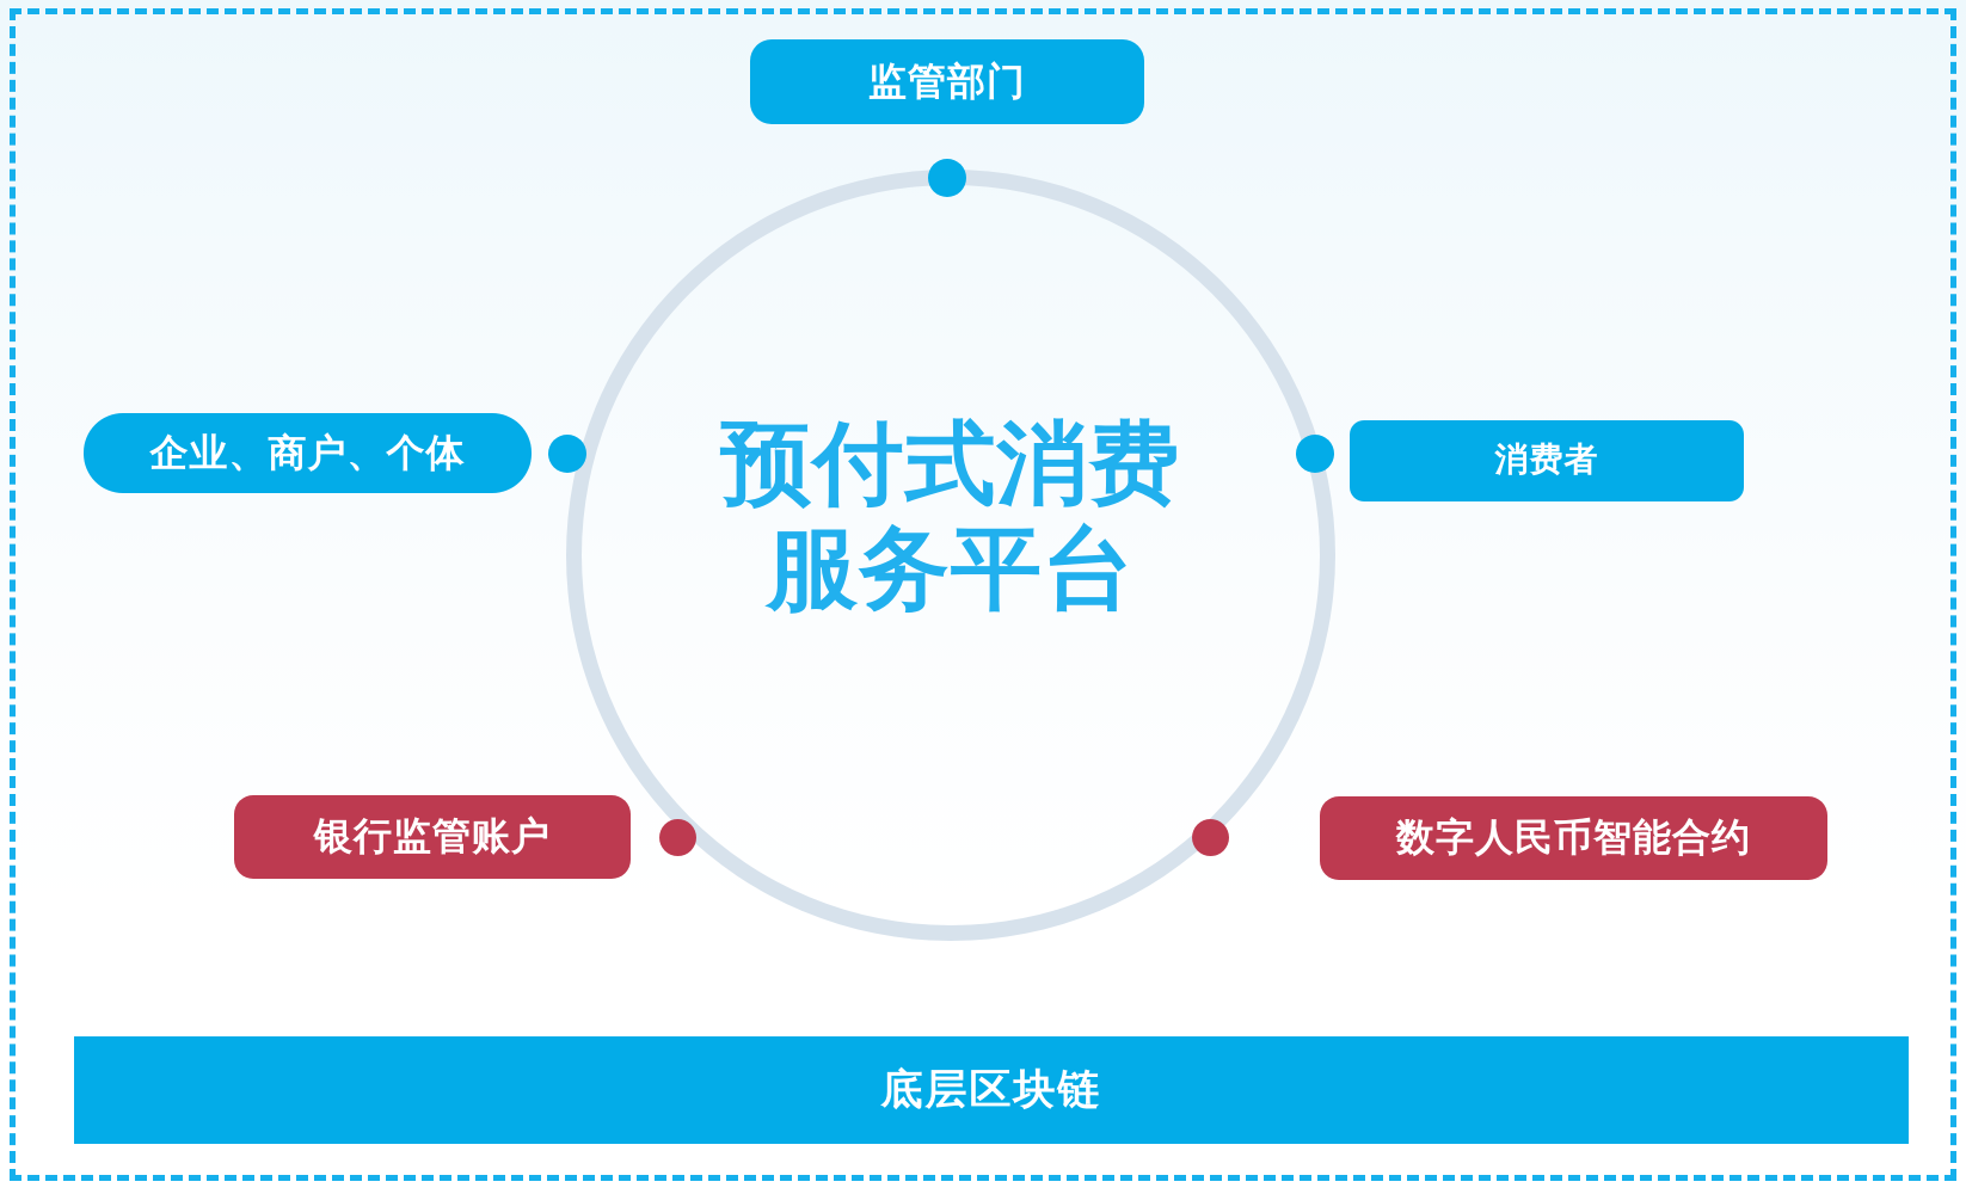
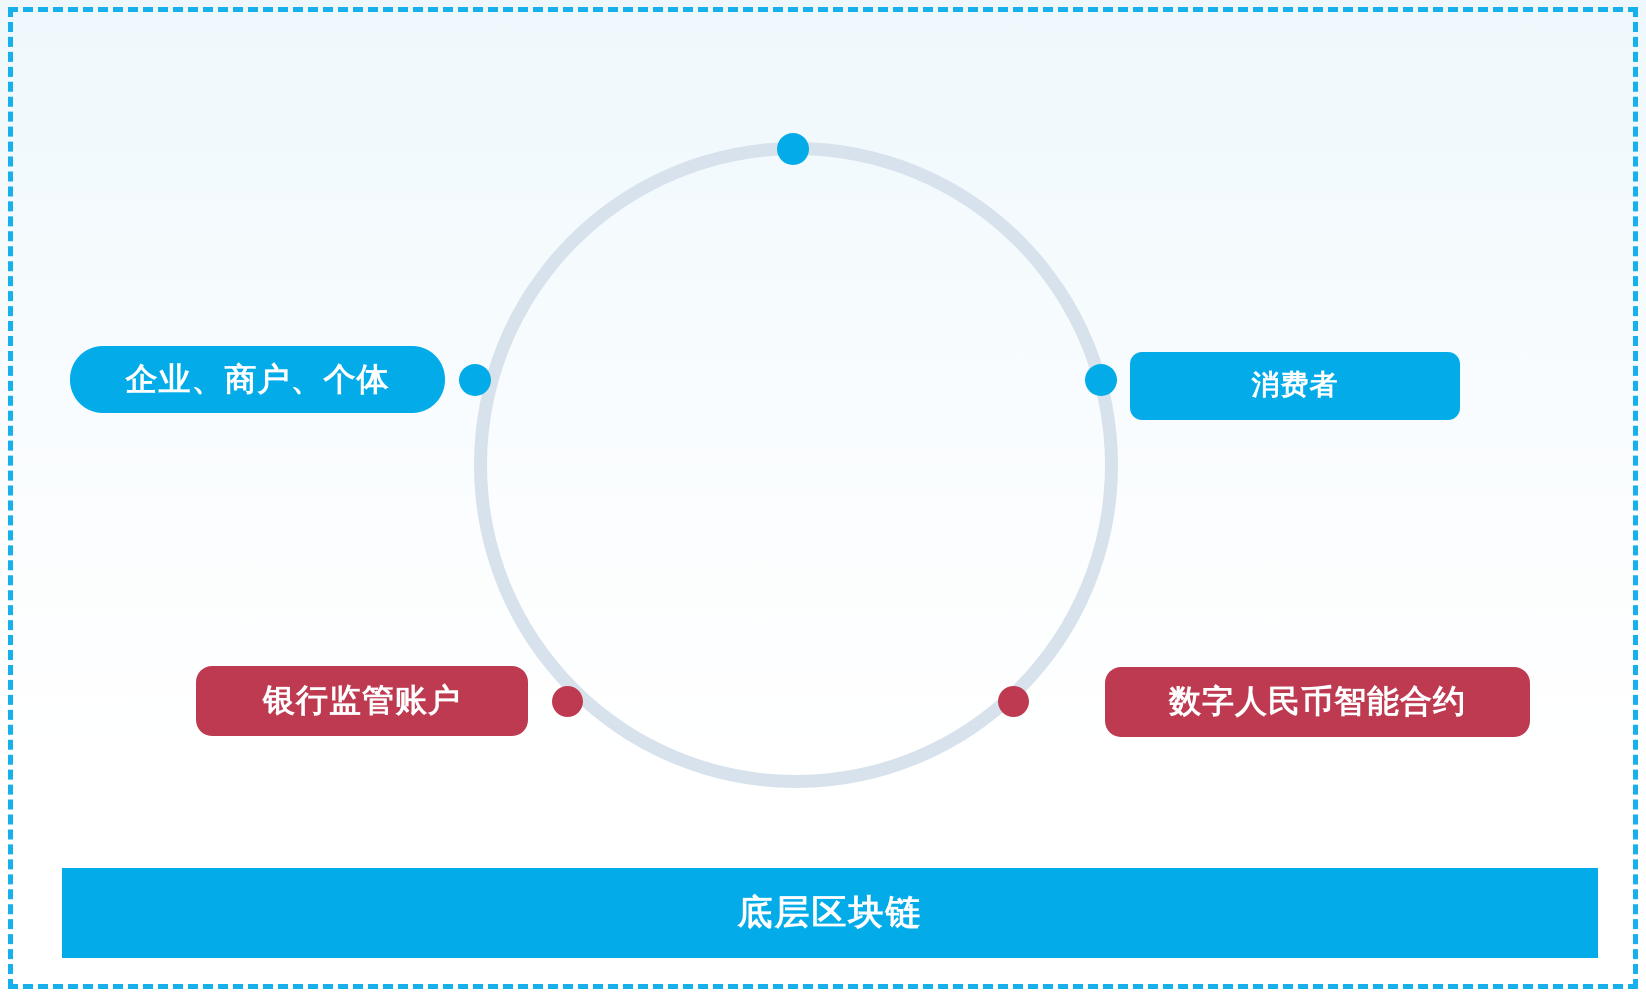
- 预付式消费
- 服务平台
- 监管部门
  企业、商户、个体
  消费者
  银行监管账户
  数字人民币智能合约
  底层区块链
